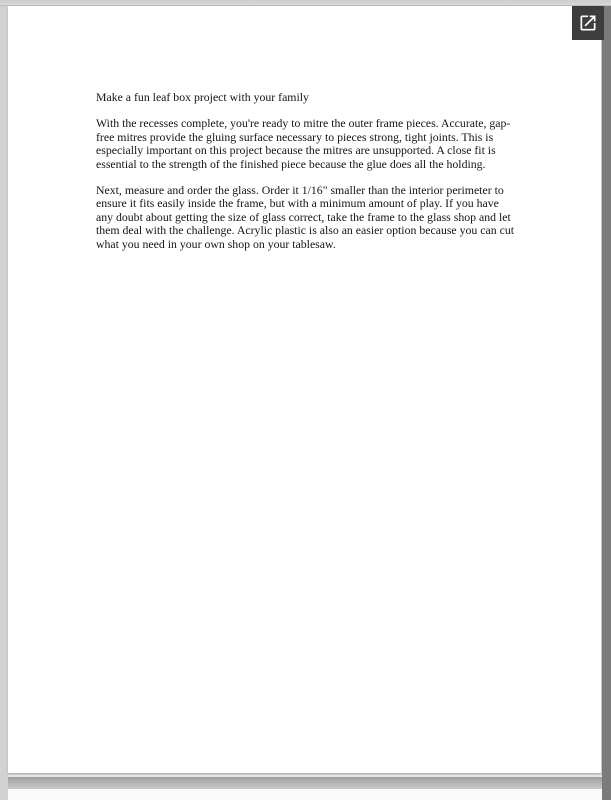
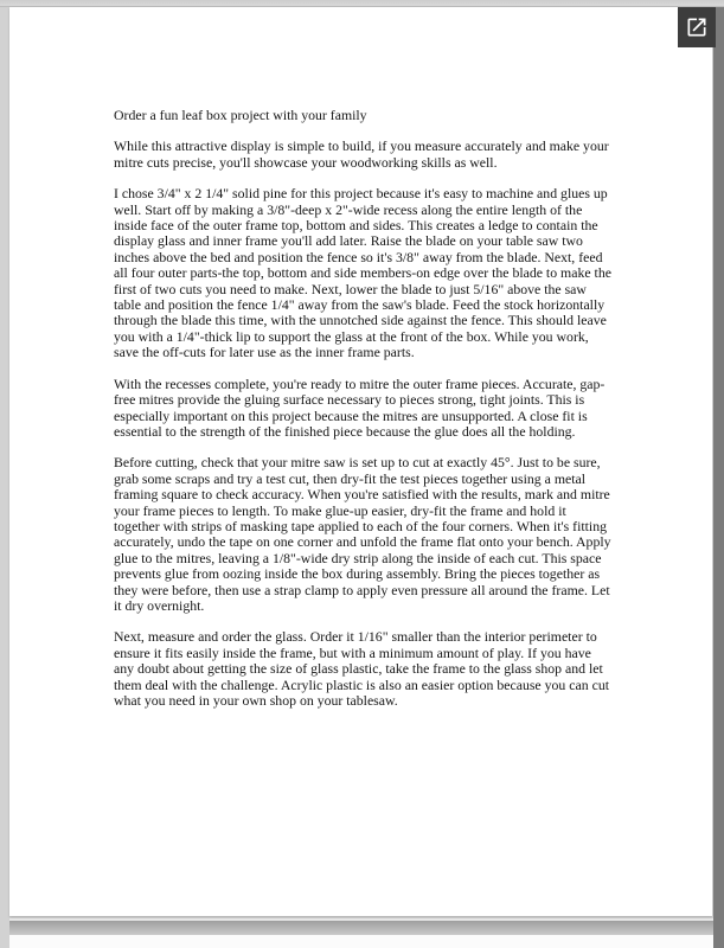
- Make a fun leaf box project with your family
+ Order a fun leaf box project with your family
+ While this attractive display is simple to build, if you measure accurately and make your mitre cuts precise, you'll showcase your woodworking skills as well.
+ I chose 3/4" x 2 1/4" solid pine for this project because it's easy to machine and glues up well. Start off by making a 3/8"-deep x 2"-wide recess along the entire length of the inside face of the outer frame top, bottom and sides. This creates a ledge to contain the display glass and inner frame you'll add later. Raise the blade on your table saw two inches above the bed and position the fence so it's 3/8" away from the blade. Next, feed all four outer parts-the top, bottom and side members-on edge over the blade to make the first of two cuts you need to make. Next, lower the blade to just 5/16" above the saw table and position the fence 1/4" away from the saw's blade. Feed the stock horizontally through the blade this time, with the unnotched side against the fence. This should leave you with a 1/4"-thick lip to support the glass at the front of the box. While you work, save the off-cuts for later use as the inner frame parts.
  With the recesses complete, you're ready to mitre the outer frame pieces. Accurate, gap-free mitres provide the gluing surface necessary to pieces strong, tight joints. This is especially important on this project because the mitres are unsupported. A close fit is essential to the strength of the finished piece because the glue does all the holding.
+ Before cutting, check that your mitre saw is set up to cut at exactly 45°. Just to be sure, grab some scraps and try a test cut, then dry-fit the test pieces together using a metal framing square to check accuracy. When you're satisfied with the results, mark and mitre your frame pieces to length. To make glue-up easier, dry-fit the frame and hold it together with strips of masking tape applied to each of the four corners. When it's fitting accurately, undo the tape on one corner and unfold the frame flat onto your bench. Apply glue to the mitres, leaving a 1/8"-wide dry strip along the inside of each cut. This space prevents glue from oozing inside the box during assembly. Bring the pieces together as they were before, then use a strap clamp to apply even pressure all around the frame. Let it dry overnight.
- Next, measure and order the glass. Order it 1/16" smaller than the interior perimeter to ensure it fits easily inside the frame, but with a minimum amount of play. If you have any doubt about getting the size of glass correct, take the frame to the glass shop and let them deal with the challenge. Acrylic plastic is also an easier option because you can cut what you need in your own shop on your tablesaw.
+ Next, measure and order the glass. Order it 1/16" smaller than the interior perimeter to ensure it fits easily inside the frame, but with a minimum amount of play. If you have any doubt about getting the size of glass plastic, take the frame to the glass shop and let them deal with the challenge. Acrylic plastic is also an easier option because you can cut what you need in your own shop on your tablesaw.
